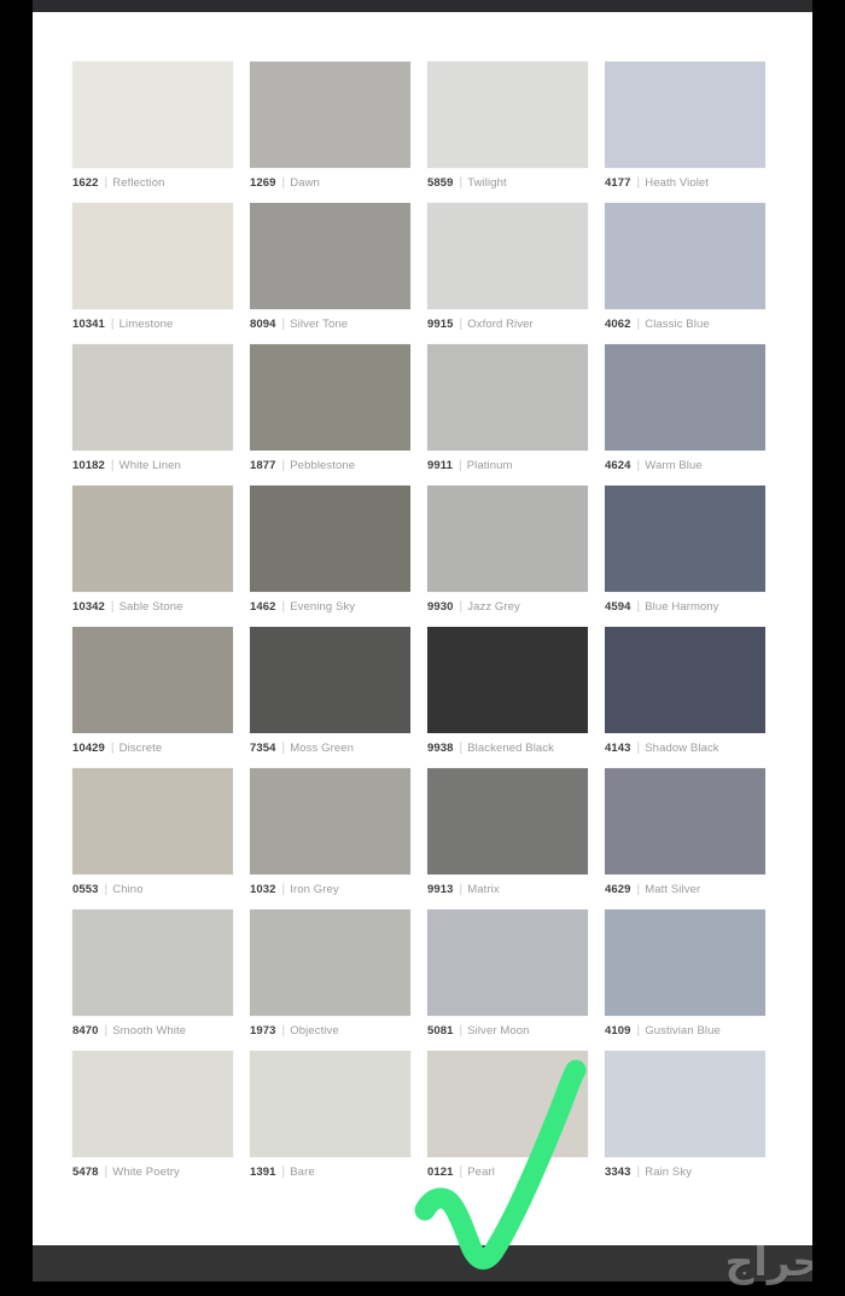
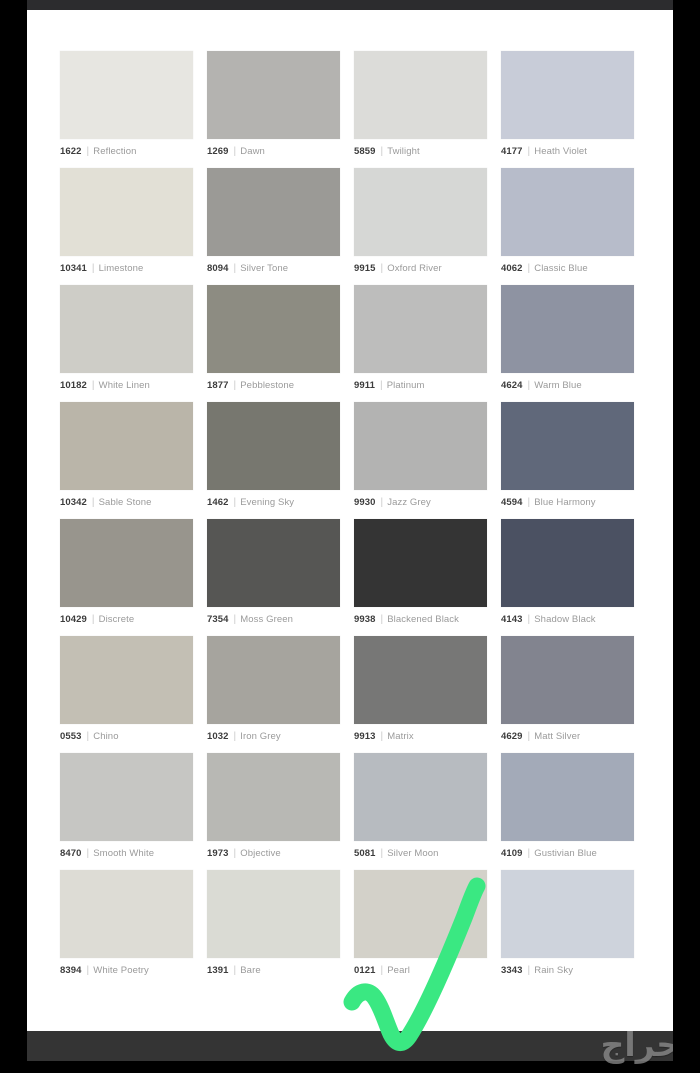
  1622
  |
  Reflection
  1269
  |
  Dawn
  5859
  |
  Twilight
  4177
  |
  Heath Violet
  10341
  |
  Limestone
  8094
  |
  Silver Tone
  9915
  |
  Oxford River
  4062
  |
  Classic Blue
  10182
  |
  White Linen
  1877
  |
  Pebblestone
  9911
  |
  Platinum
  4624
  |
  Warm Blue
  10342
  |
  Sable Stone
  1462
  |
  Evening Sky
  9930
  |
  Jazz Grey
  4594
  |
  Blue Harmony
  10429
  |
  Discrete
  7354
  |
  Moss Green
  9938
  |
  Blackened Black
  4143
  |
  Shadow Black
  0553
  |
  Chino
  1032
  |
  Iron Grey
  9913
  |
  Matrix
  4629
  |
  Matt Silver
  8470
  |
  Smooth White
  1973
  |
  Objective
  5081
  |
  Silver Moon
  4109
  |
  Gustivian Blue
- 5478
+ 8394
  |
  White Poetry
  1391
  |
  Bare
  0121
  |
  Pearl
  3343
  |
  Rain Sky
  حراج
